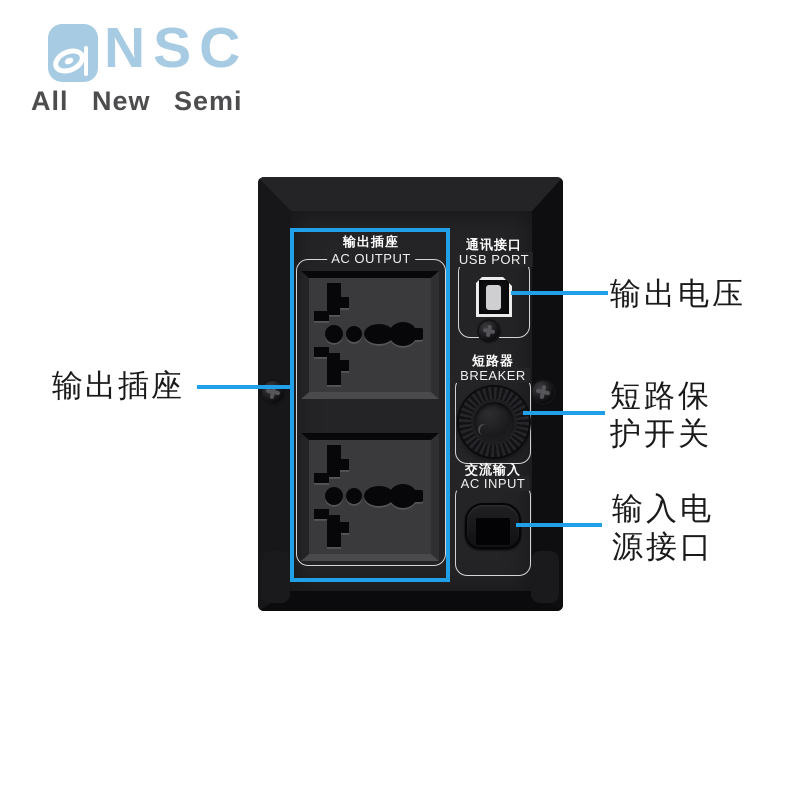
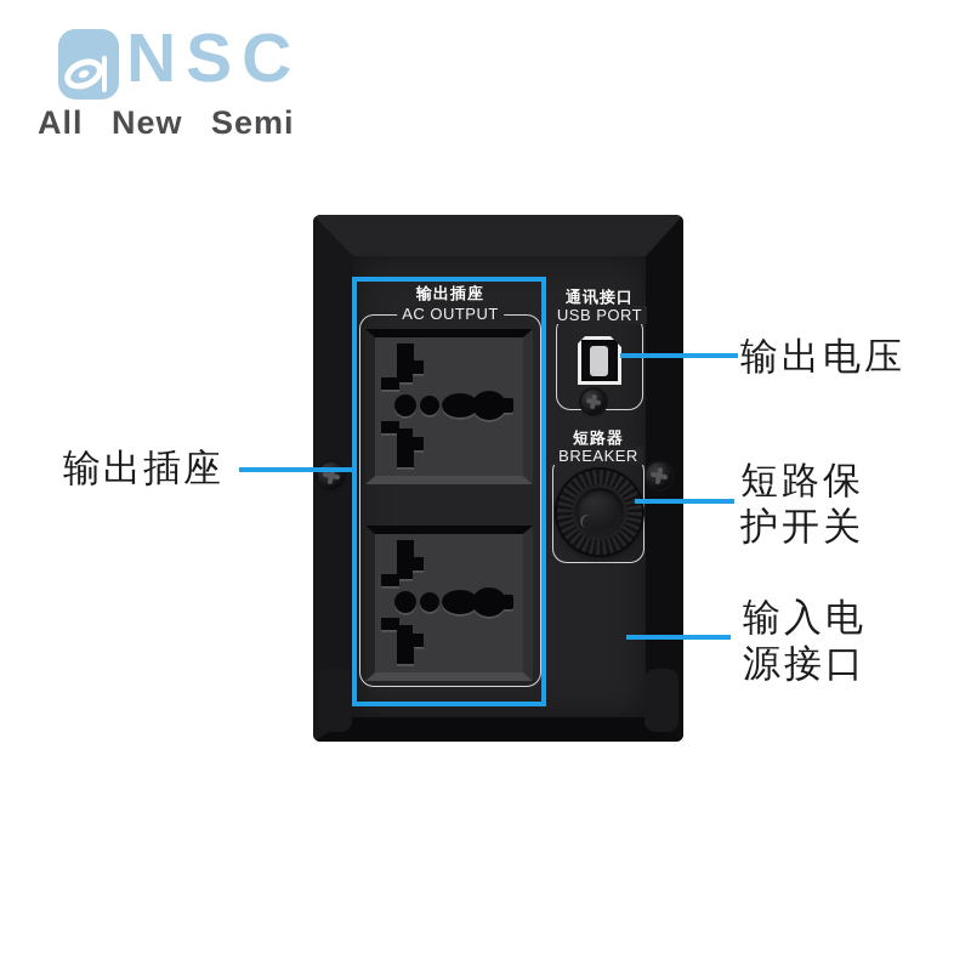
  NSC
  All New Semi
  输出插座
  AC OUTPUT
  通讯接口
  USB PORT
  短路器
  BREAKER
- 交流输入
- AC INPUT
  输出插座
  输出电压
  短路保
  护开关
  输入电
  源接口
